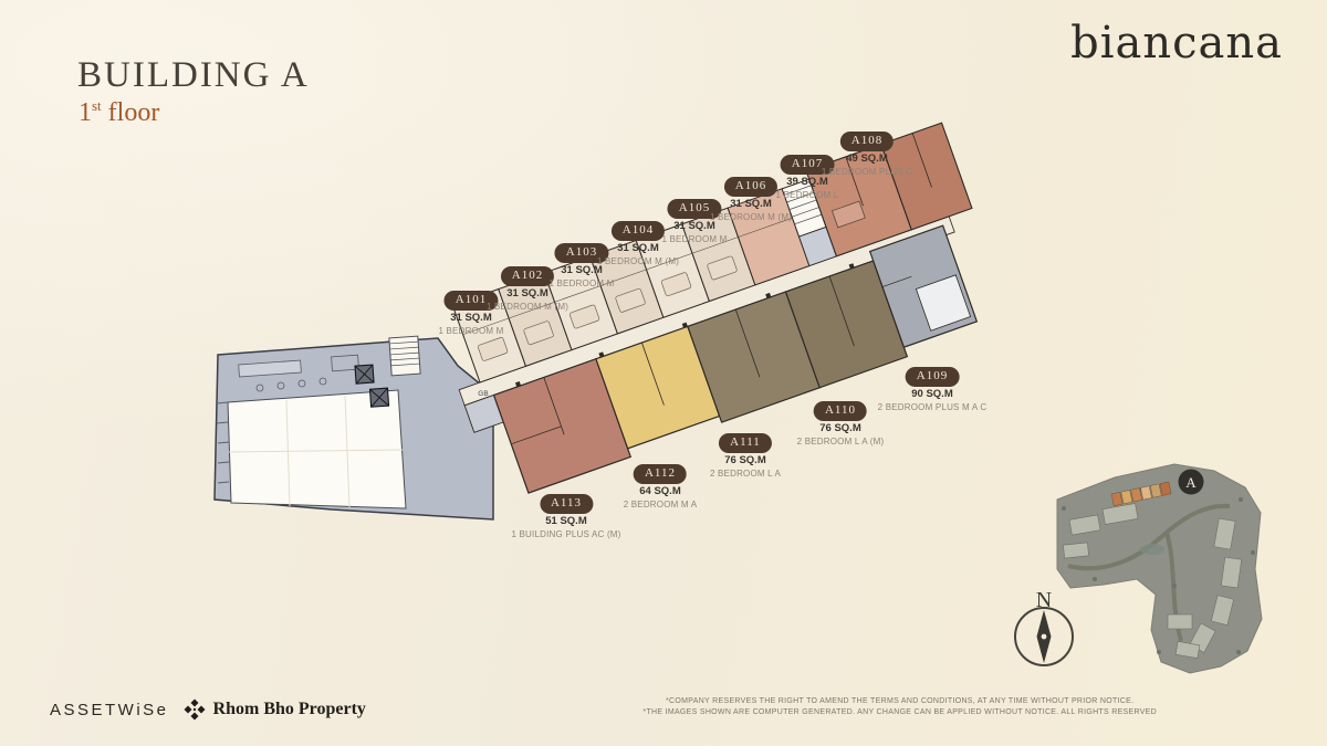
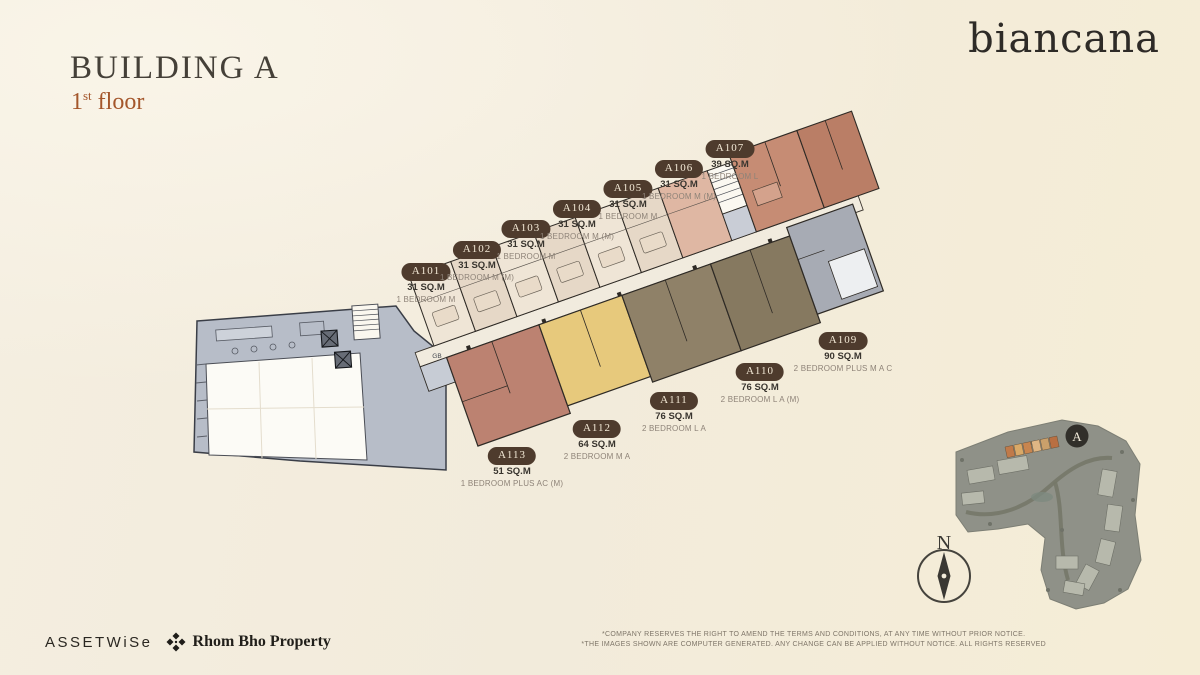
  BUILDING A
  1st floor
  biancana
  A
  N
  A101
  31 SQ.M
  1 BEDROOM M
  A102
  31 SQ.M
  1 BEDROOM M (M)
  A103
  31 SQ.M
  1 BEDROOM M
  A104
  31 SQ.M
  1 BEDROOM M (M)
  A105
  31 SQ.M
  1 BEDROOM M
  A106
  31 SQ.M
  1 BEDROOM M (M)
  A107
  39 SQ.M
  1 BEDROOM L
- A108
- 49 SQ.M
- 1 BEDROOM PLUS C
  A109
  90 SQ.M
  2 BEDROOM PLUS M A C
  A110
  76 SQ.M
  2 BEDROOM L A (M)
  A111
  76 SQ.M
  2 BEDROOM L A
  A112
  64 SQ.M
  2 BEDROOM M A
  A113
  51 SQ.M
- 1 BUILDING PLUS AC (M)
+ 1 BEDROOM PLUS AC (M)
  ASSETWiSe
  Rhom Bho Property
